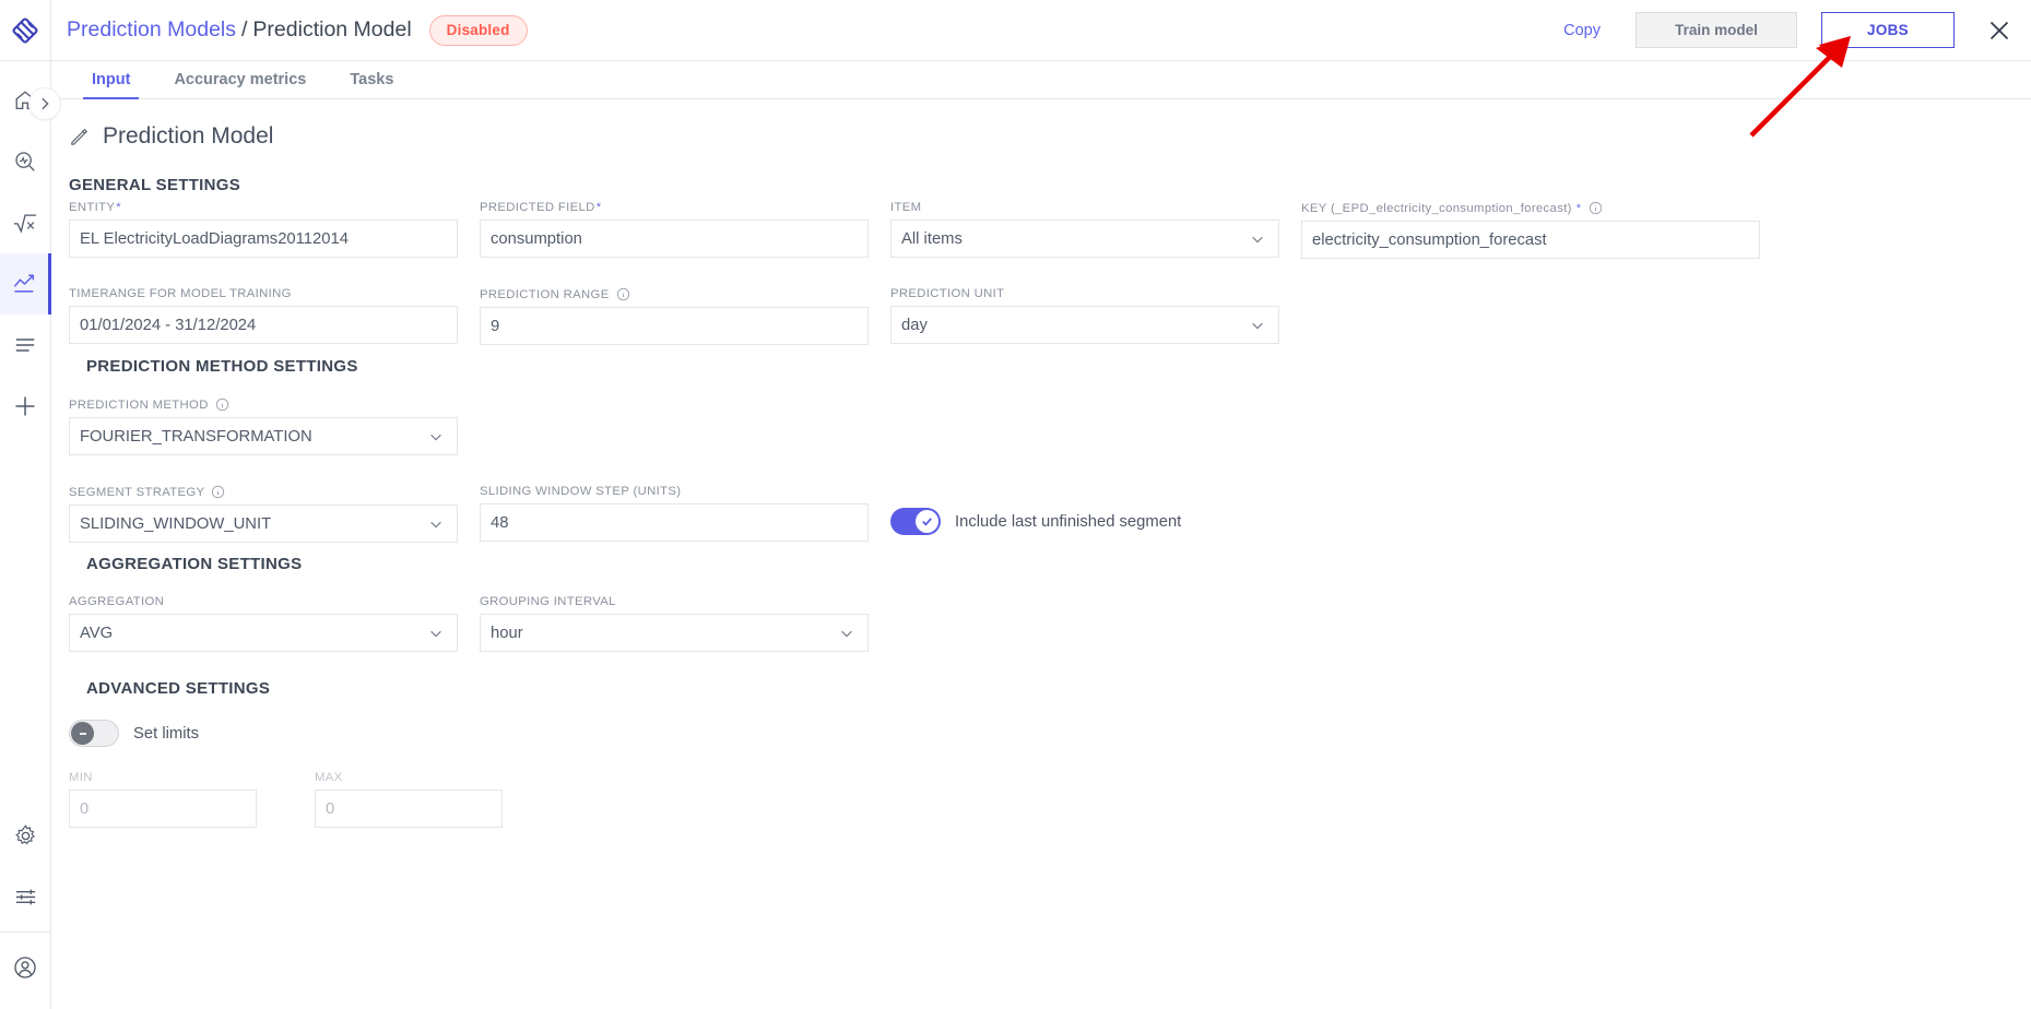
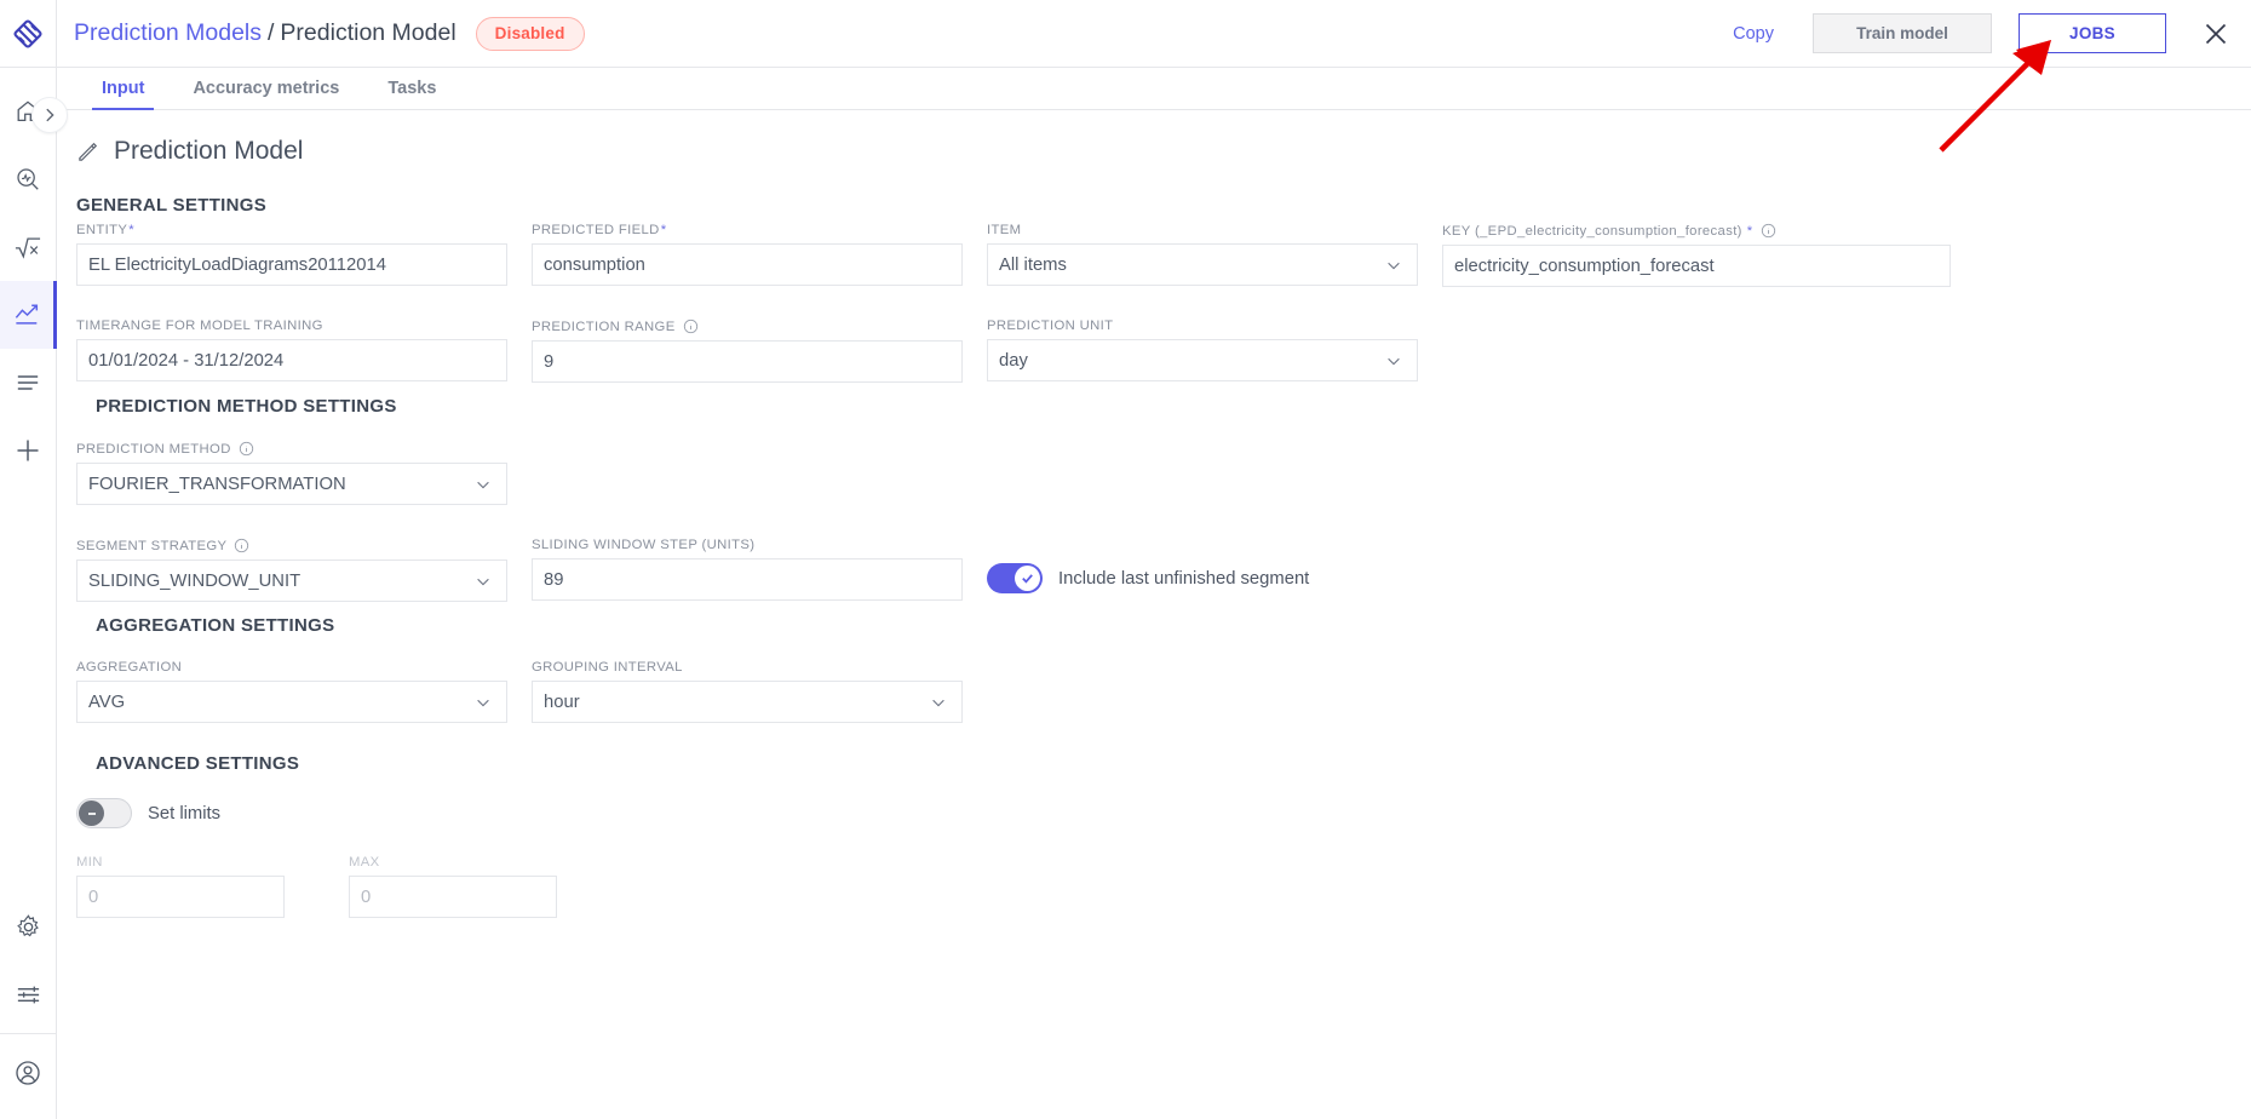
  Prediction Models
  /
  Prediction Model
  Disabled
  Copy
  Train model
  JOBS
  Input
  Accuracy metrics
  Tasks
  Prediction Model
  GENERAL SETTINGS
  ENTITY
  *
  EL ElectricityLoadDiagrams20112014
  PREDICTED FIELD
  *
  consumption
  ITEM
  All items
  KEY (_EPD_electricity_consumption_forecast)
  *
  electricity_consumption_forecast
  TIMERANGE FOR MODEL TRAINING
  01/01/2024 - 31/12/2024
  PREDICTION RANGE
  9
  PREDICTION UNIT
  day
  PREDICTION METHOD SETTINGS
  PREDICTION METHOD
  FOURIER_TRANSFORMATION
  SEGMENT STRATEGY
  SLIDING_WINDOW_UNIT
  SLIDING WINDOW STEP (UNITS)
- 48
+ 89
  Include last unfinished segment
  AGGREGATION SETTINGS
  AGGREGATION
  AVG
  GROUPING INTERVAL
  hour
  ADVANCED SETTINGS
  Set limits
  MIN
  0
  MAX
  0
